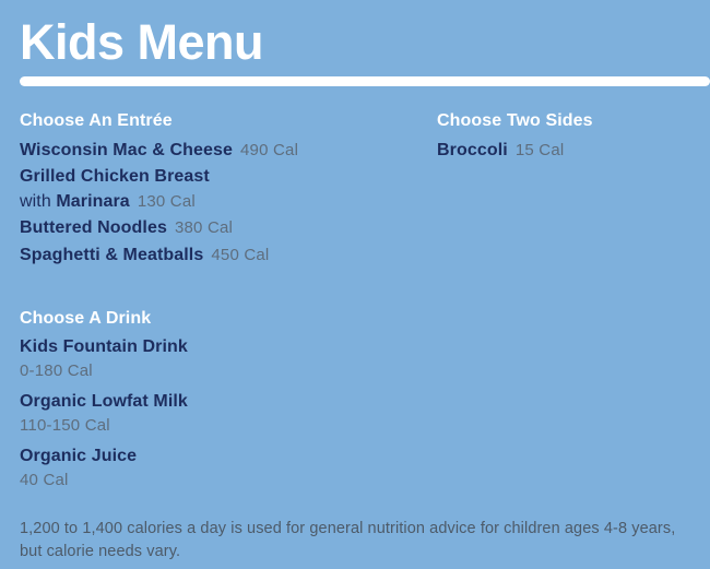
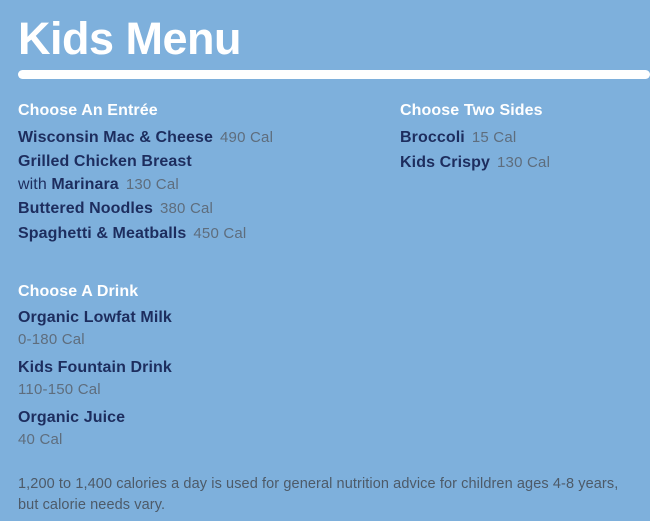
  Kids Menu
  Choose An Entrée
  Wisconsin Mac & Cheese 490 Cal
  Grilled Chicken Breast
  with Marinara 130 Cal
  Buttered Noodles 380 Cal
  Spaghetti & Meatballs 450 Cal
  Choose Two Sides
  Broccoli 15 Cal
+ Kids Crispy 130 Cal
  Choose A Drink
- Kids Fountain Drink
+ Organic Lowfat Milk
  0-180 Cal
- Organic Lowfat Milk
+ Kids Fountain Drink
  110-150 Cal
  Organic Juice
  40 Cal
  1,200 to 1,400 calories a day is used for general nutrition advice for children ages 4-8 years, but calorie needs vary.
